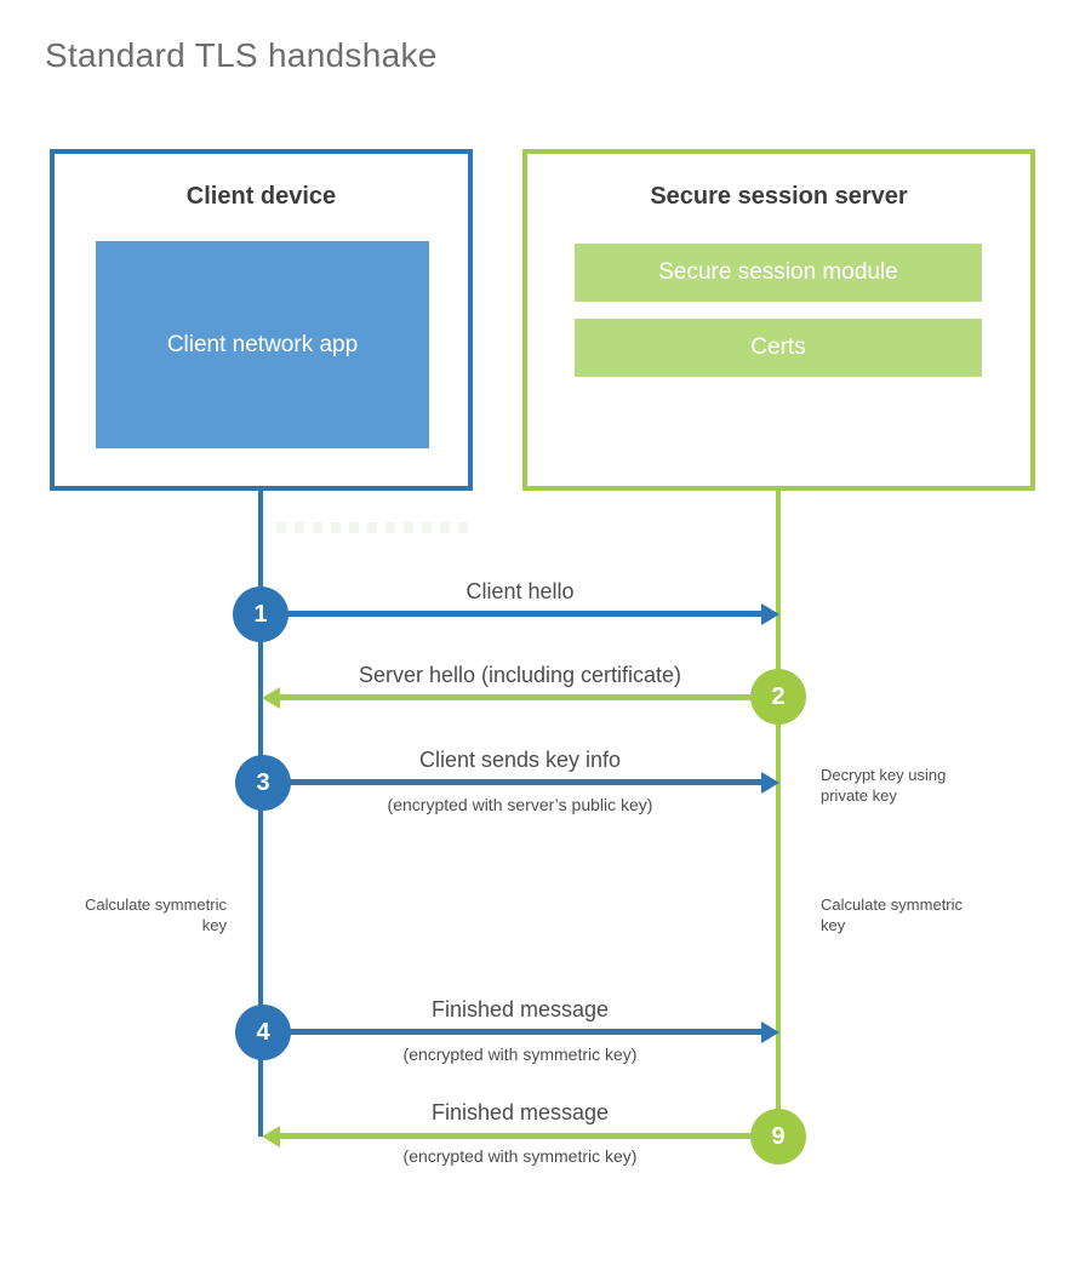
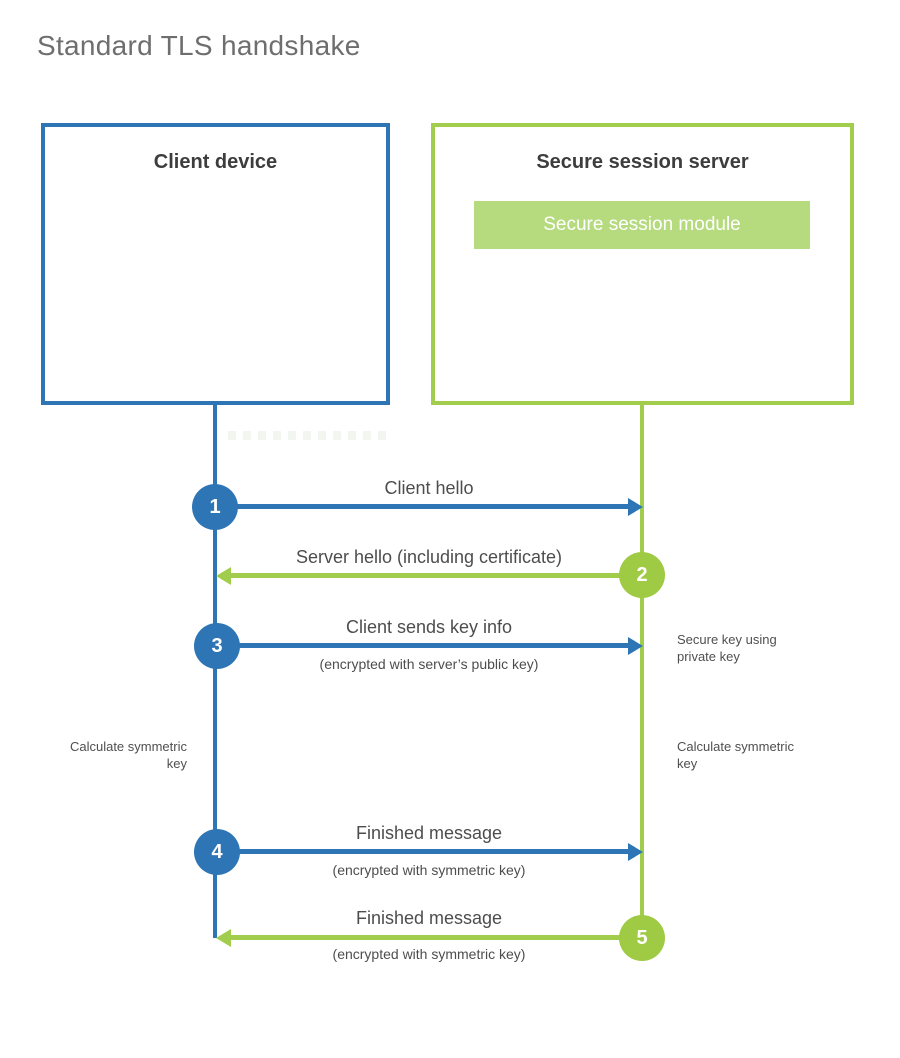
  Standard TLS handshake
  Client device
- Client network app
  Secure session server
  Secure session module
- Certs
  Client hello
  1
  Server hello (including certificate)
  2
  Client sends key info
  (encrypted with server’s public key)
  3
- Decrypt key using private key
+ Secure key using private key
  Calculate symmetric key
  Calculate symmetric key
  Finished message
  (encrypted with symmetric key)
  4
  Finished message
  (encrypted with symmetric key)
- 9
+ 5
